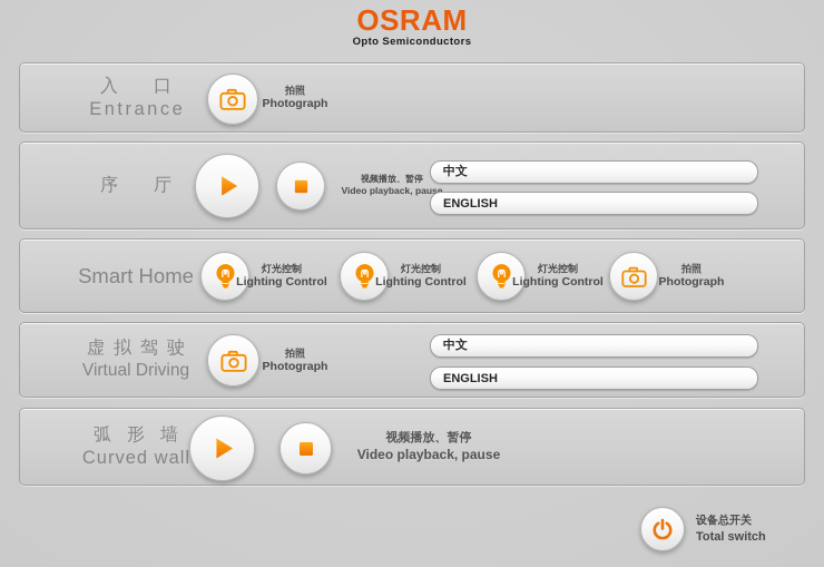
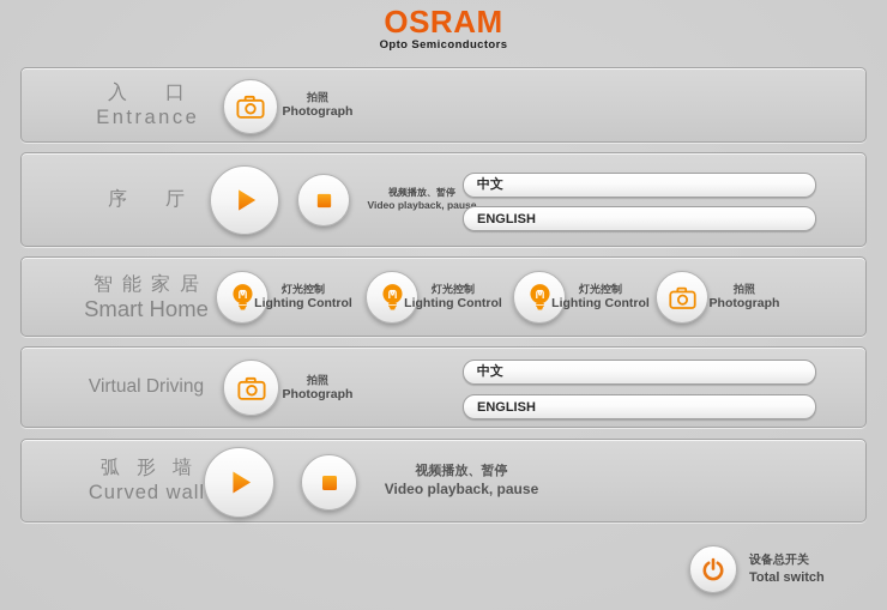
  OSRAM
  Opto Semiconductors
  入口
  Entrance
  拍照
  Photograph
  序厅
  视频播放、暂停
  Video playback, pause
  中文
  ENGLISH
+ 智能家居
  Smart Home
  灯光控制
  Lighting Control
  灯光控制
  Lighting Control
  灯光控制
  Lighting Control
  拍照
  Photograph
- 虚拟驾驶
  Virtual Driving
  拍照
  Photograph
  中文
  ENGLISH
  弧形墙
  Curved wall
  视频播放、暂停
  Video playback, pause
  设备总开关
  Total switch
